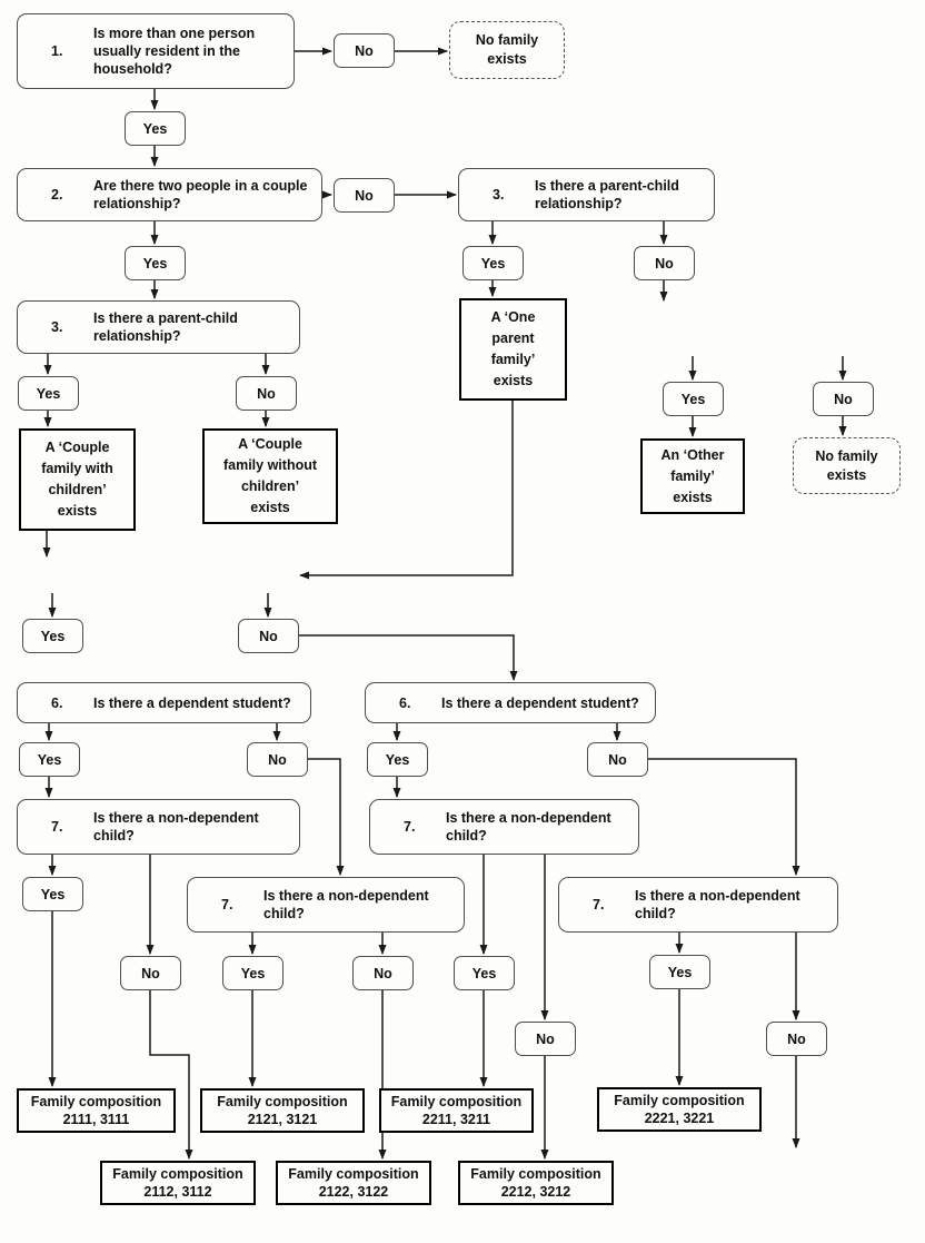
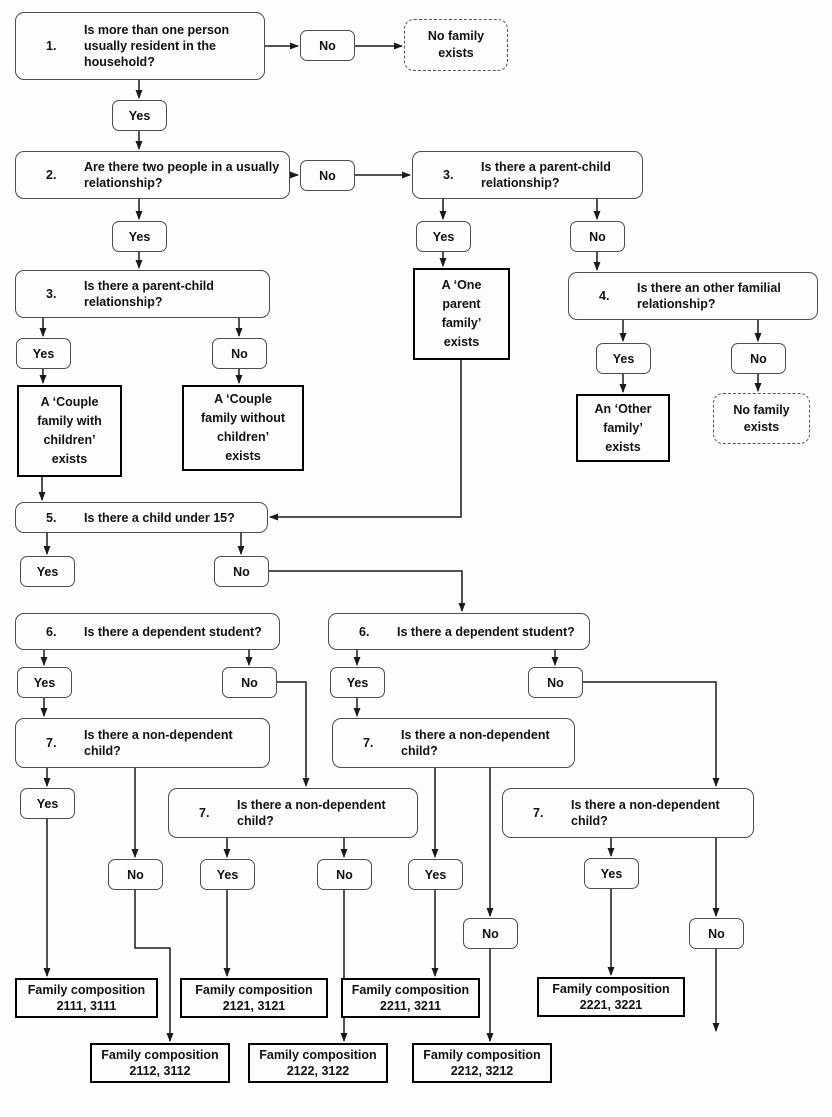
  1.
  Is more than one person usually resident in the household?
  2.
- Are there two people in a couple relationship?
+ Are there two people in a usually relationship?
  3.
  Is there a parent-child relationship?
  3.
  Is there a parent-child relationship?
+ 4.
+ Is there an other familial relationship?
+ 5.
+ Is there a child under 15?
  6.
  Is there a dependent student?
  6.
  Is there a dependent student?
  7.
  Is there a non-dependent child?
  7.
  Is there a non-dependent child?
  7.
  Is there a non-dependent child?
  7.
  Is there a non-dependent child?
  No
  Yes
  No
  Yes
  Yes
  No
  Yes
  No
  Yes
  No
  Yes
  No
  Yes
  No
  Yes
  No
  Yes
  No
  Yes
  No
  Yes
  No
  Yes
  No
  No family
  exists
  No family
  exists
  A ‘One
  parent
  family’
  exists
  A ‘Couple
  family with
  children’
  exists
  A ‘Couple
  family without
  children’
  exists
  An ‘Other
  family’
  exists
  Family composition
  2111, 3111
  Family composition
  2121, 3121
  Family composition
  2211, 3211
  Family composition
  2221, 3221
  Family composition
  2112, 3112
  Family composition
  2122, 3122
  Family composition
  2212, 3212
